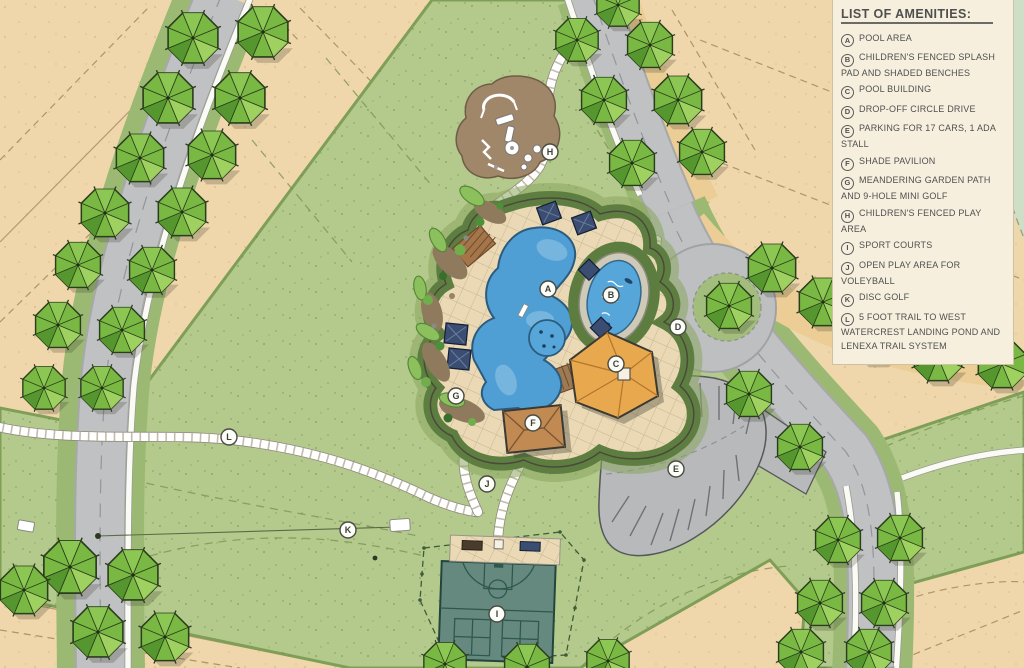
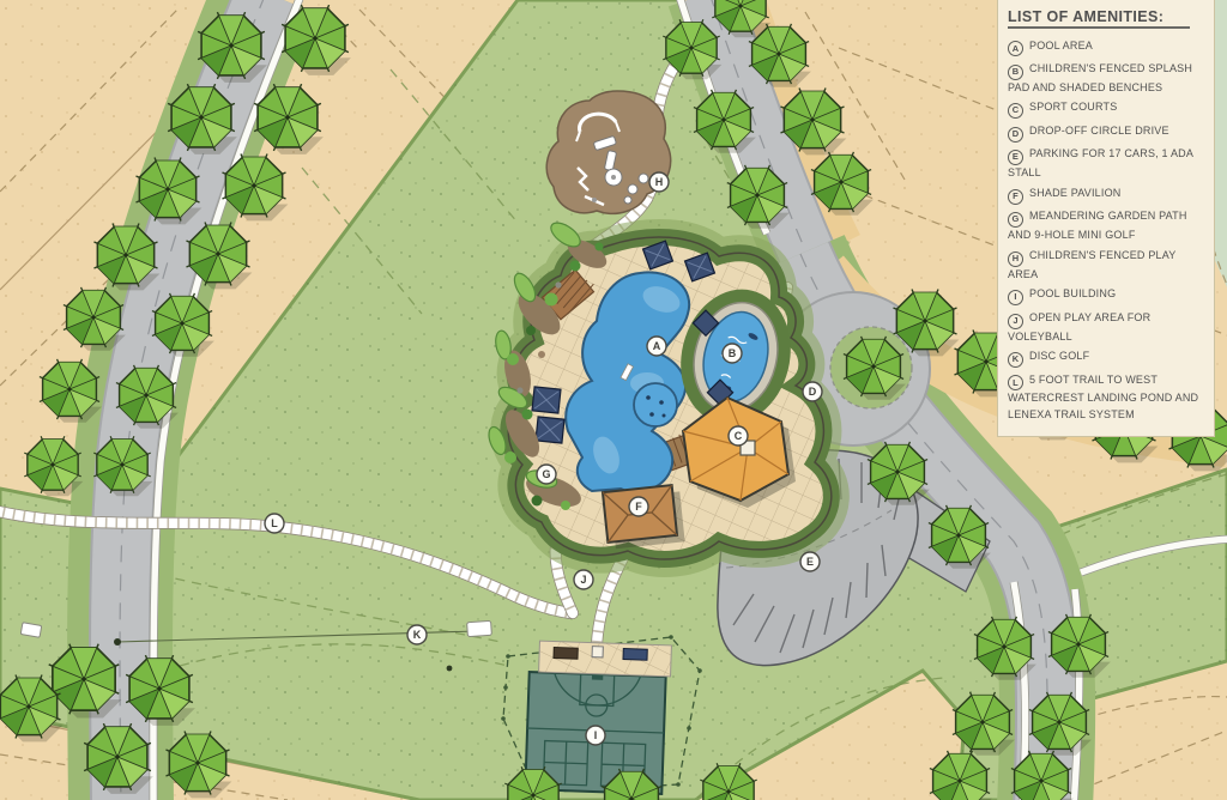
  A
  B
  C
  D
  E
  F
  G
  H
  I
  J
  K
  L
  LIST OF AMENITIES:
  A POOL AREA
  B CHILDREN'S FENCED SPLASH PAD AND SHADED BENCHES
- C POOL BUILDING
+ C SPORT COURTS
  D DROP-OFF CIRCLE DRIVE
  E PARKING FOR 17 CARS, 1 ADA STALL
  F SHADE PAVILION
  G MEANDERING GARDEN PATH AND 9-HOLE MINI GOLF
  H CHILDREN'S FENCED PLAY AREA
- I SPORT COURTS
+ I POOL BUILDING
  J OPEN PLAY AREA FOR VOLEYBALL
  K DISC GOLF
  L 5 FOOT TRAIL TO WEST WATERCREST LANDING POND AND LENEXA TRAIL SYSTEM
